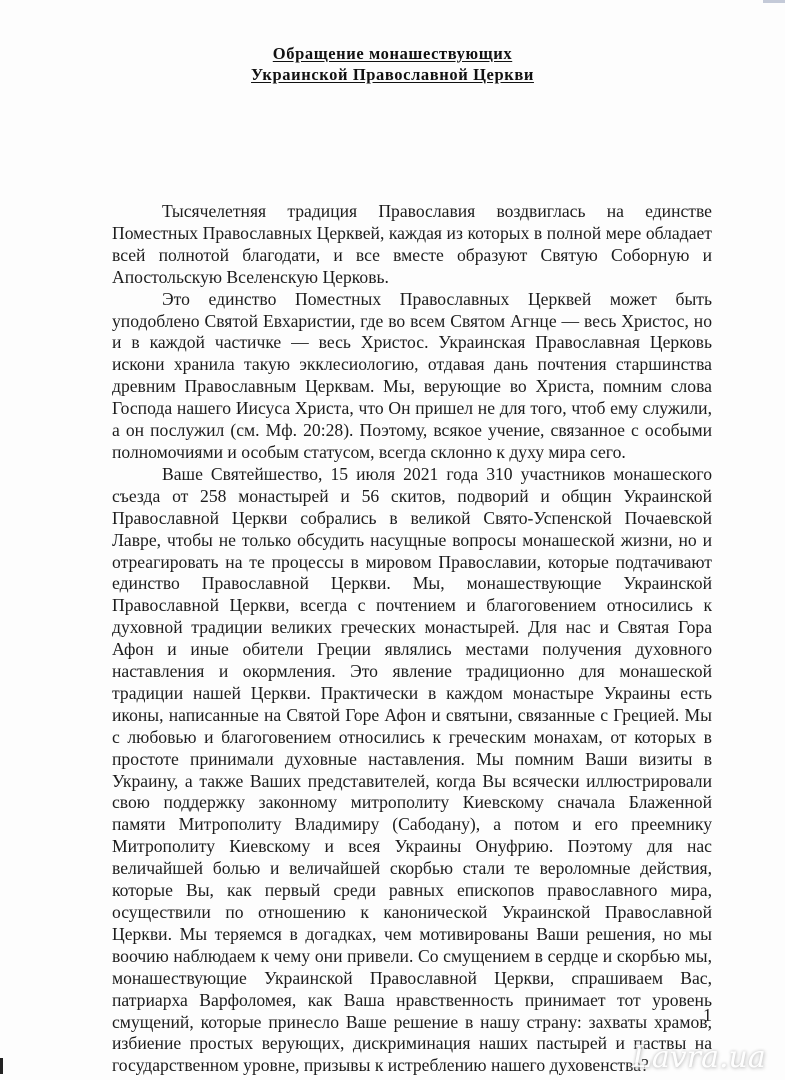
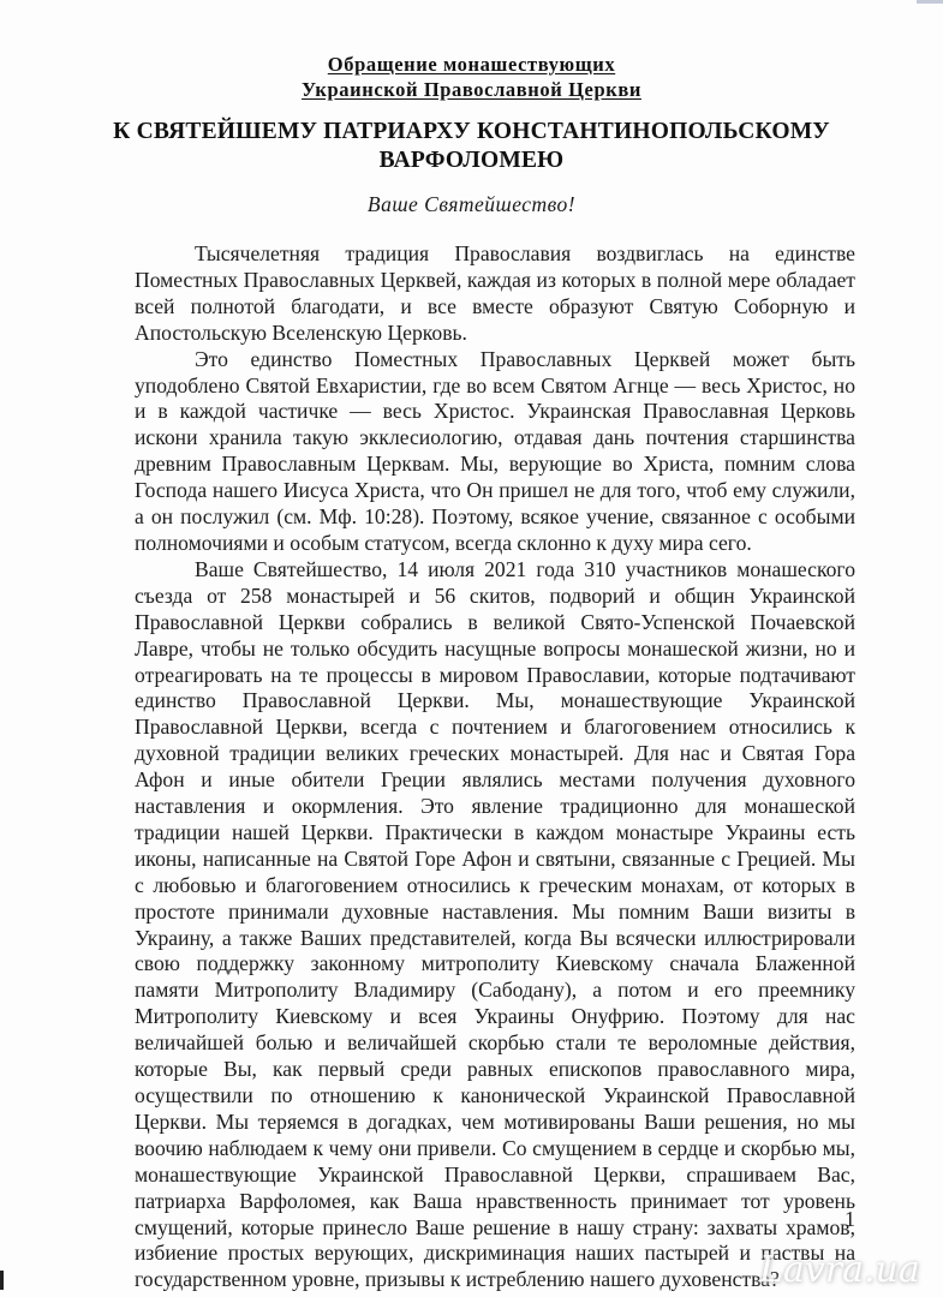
  Обращение монашествующих
  Украинской Православной Церкви
+ К СВЯТЕЙШЕМУ ПАТРИАРХУ КОНСТАНТИНОПОЛЬСКОМУ
+ ВАРФОЛОМЕЮ
+ Ваше Святейшество!
  Тысячелетняя традиция Православия воздвиглась на единстве Поместных Православных Церквей, каждая из которых в полной мере обладает всей полнотой благодати, и все вместе образуют Святую Соборную и Апостольскую Вселенскую Церковь.
- Это единство Поместных Православных Церквей может быть уподоблено Святой Евхаристии, где во всем Святом Агнце — весь Христос, но и в каждой частичке — весь Христос. Украинская Православная Церковь искони хранила такую экклесиологию, отдавая дань почтения старшинства древним Православным Церквам. Мы, верующие во Христа, помним слова Господа нашего Иисуса Христа, что Он пришел не для того, чтоб ему служили, а он послужил (см. Мф. 20:28). Поэтому, всякое учение, связанное с особыми полномочиями и особым статусом, всегда склонно к духу мира сего.
+ Это единство Поместных Православных Церквей может быть уподоблено Святой Евхаристии, где во всем Святом Агнце — весь Христос, но и в каждой частичке — весь Христос. Украинская Православная Церковь искони хранила такую экклесиологию, отдавая дань почтения старшинства древним Православным Церквам. Мы, верующие во Христа, помним слова Господа нашего Иисуса Христа, что Он пришел не для того, чтоб ему служили, а он послужил (см. Мф. 10:28). Поэтому, всякое учение, связанное с особыми полномочиями и особым статусом, всегда склонно к духу мира сего.
- Ваше Святейшество, 15 июля 2021 года 310 участников монашеского съезда от 258 монастырей и 56 скитов, подворий и общин Украинской Православной Церкви собрались в великой Свято-Успенской Почаевской Лавре, чтобы не только обсудить насущные вопросы монашеской жизни, но и отреагировать на те процессы в мировом Православии, которые подтачивают единство Православной Церкви. Мы, монашествующие Украинской Православной Церкви, всегда с почтением и благоговением относились к духовной традиции великих греческих монастырей. Для нас и Святая Гора Афон и иные обители Греции являлись местами получения духовного наставления и окормления. Это явление традиционно для монашеской традиции нашей Церкви. Практически в каждом монастыре Украины есть иконы, написанные на Святой Горе Афон и святыни, связанные с Грецией. Мы с любовью и благоговением относились к греческим монахам, от которых в простоте принимали духовные наставления. Мы помним Ваши визиты в Украину, а также Ваших представителей, когда Вы всячески иллюстрировали свою поддержку законному митрополиту Киевскому сначала Блаженной памяти Митрополиту Владимиру (Сабодану), а потом и его преемнику Митрополиту Киевскому и всея Украины Онуфрию. Поэтому для нас величайшей болью и величайшей скорбью стали те вероломные действия, которые Вы, как первый среди равных епископов православного мира, осуществили по отношению к канонической Украинской Православной Церкви. Мы теряемся в догадках, чем мотивированы Ваши решения, но мы воочию наблюдаем к чему они привели. Со смущением в сердце и скорбью мы, монашествующие Украинской Православной Церкви, спрашиваем Вас, патриарха Варфоломея, как Ваша нравственность принимает тот уровень смущений, которые принесло Ваше решение в нашу страну: захваты храмов, избиение простых верующих, дискриминация наших пастырей и паствы на государственном уровне, призывы к истреблению нашего духовенства?
+ Ваше Святейшество, 14 июля 2021 года 310 участников монашеского съезда от 258 монастырей и 56 скитов, подворий и общин Украинской Православной Церкви собрались в великой Свято-Успенской Почаевской Лавре, чтобы не только обсудить насущные вопросы монашеской жизни, но и отреагировать на те процессы в мировом Православии, которые подтачивают единство Православной Церкви. Мы, монашествующие Украинской Православной Церкви, всегда с почтением и благоговением относились к духовной традиции великих греческих монастырей. Для нас и Святая Гора Афон и иные обители Греции являлись местами получения духовного наставления и окормления. Это явление традиционно для монашеской традиции нашей Церкви. Практически в каждом монастыре Украины есть иконы, написанные на Святой Горе Афон и святыни, связанные с Грецией. Мы с любовью и благоговением относились к греческим монахам, от которых в простоте принимали духовные наставления. Мы помним Ваши визиты в Украину, а также Ваших представителей, когда Вы всячески иллюстрировали свою поддержку законному митрополиту Киевскому сначала Блаженной памяти Митрополиту Владимиру (Сабодану), а потом и его преемнику Митрополиту Киевскому и всея Украины Онуфрию. Поэтому для нас величайшей болью и величайшей скорбью стали те вероломные действия, которые Вы, как первый среди равных епископов православного мира, осуществили по отношению к канонической Украинской Православной Церкви. Мы теряемся в догадках, чем мотивированы Ваши решения, но мы воочию наблюдаем к чему они привели. Со смущением в сердце и скорбью мы, монашествующие Украинской Православной Церкви, спрашиваем Вас, патриарха Варфоломея, как Ваша нравственность принимает тот уровень смущений, которые принесло Ваше решение в нашу страну: захваты храмов, избиение простых верующих, дискриминация наших пастырей и паствы на государственном уровне, призывы к истреблению нашего духовенства?
  1
  Lavra.ua
